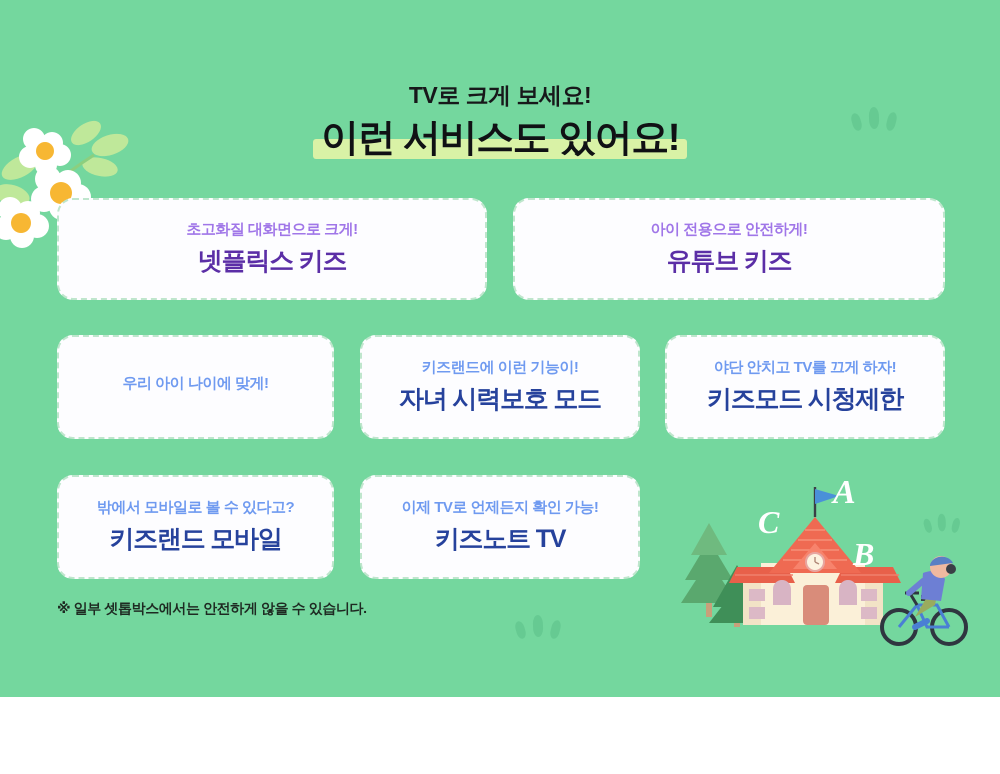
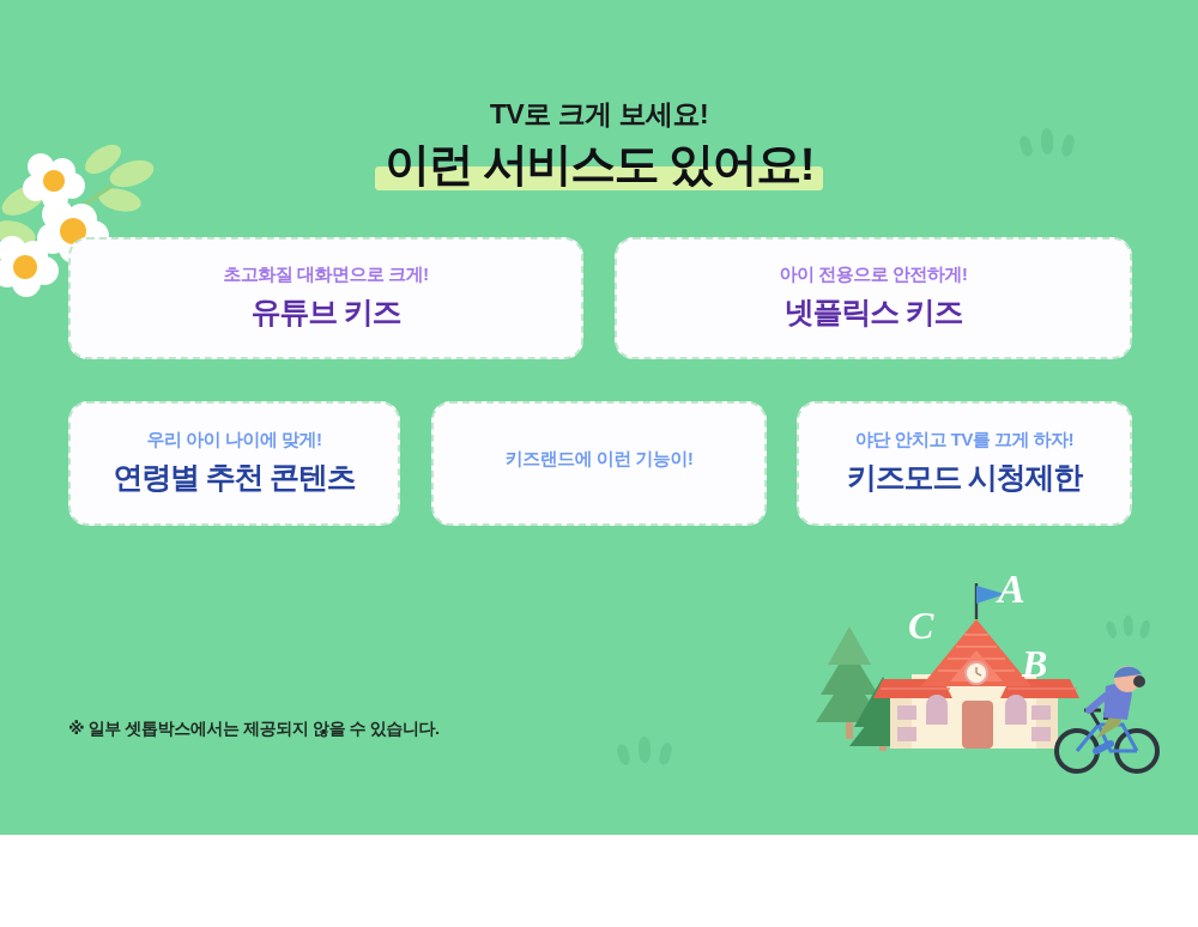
  TV로 크게 보세요!
  이런 서비스도 있어요!
  초고화질 대화면으로 크게!
- 넷플릭스 키즈
+ 유튜브 키즈
  아이 전용으로 안전하게!
- 유튜브 키즈
+ 넷플릭스 키즈
  우리 아이 나이에 맞게!
+ 연령별 추천 콘텐츠
  키즈랜드에 이런 기능이!
- 자녀 시력보호 모드
  야단 안치고 TV를 끄게 하자!
  키즈모드 시청제한
- 밖에서 모바일로 볼 수 있다고?
- 키즈랜드 모바일
- 이제 TV로 언제든지 확인 가능!
- 키즈노트 TV
- ※ 일부 셋톱박스에서는 안전하게 않을 수 있습니다.
+ ※ 일부 셋톱박스에서는 제공되지 않을 수 있습니다.
  A
  B
  C
